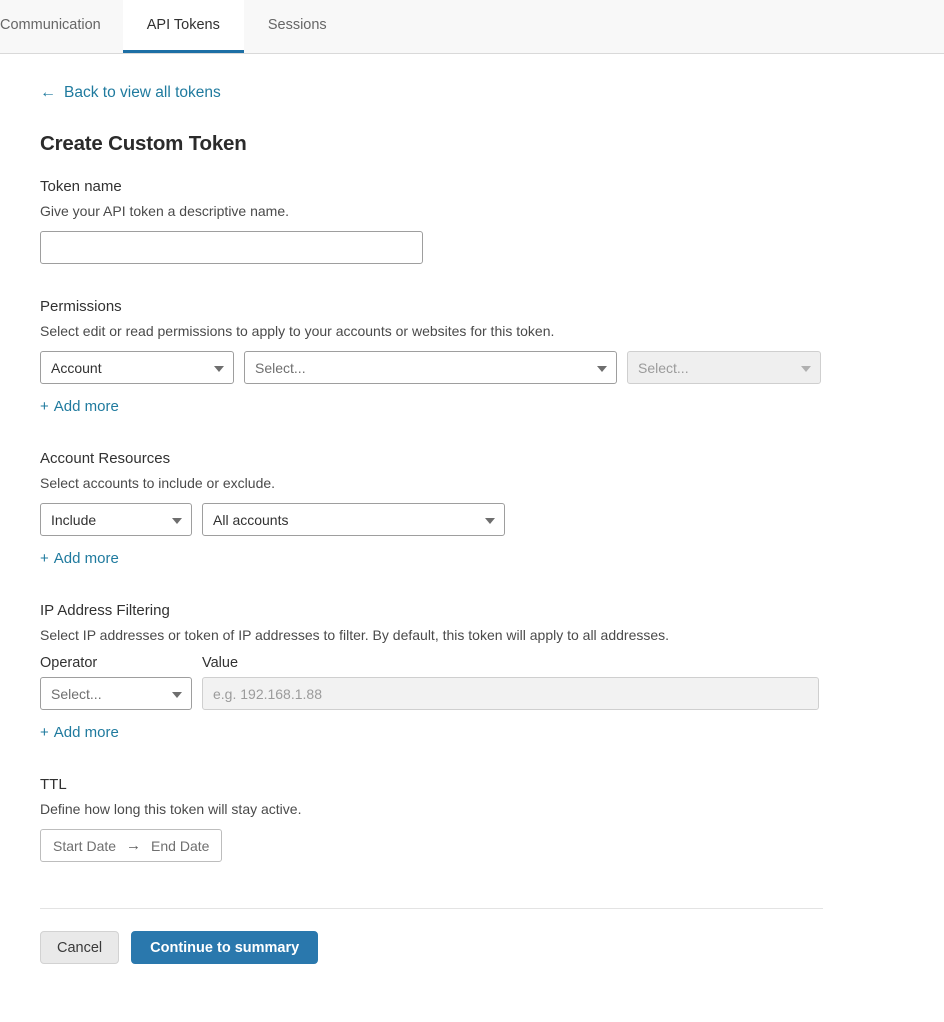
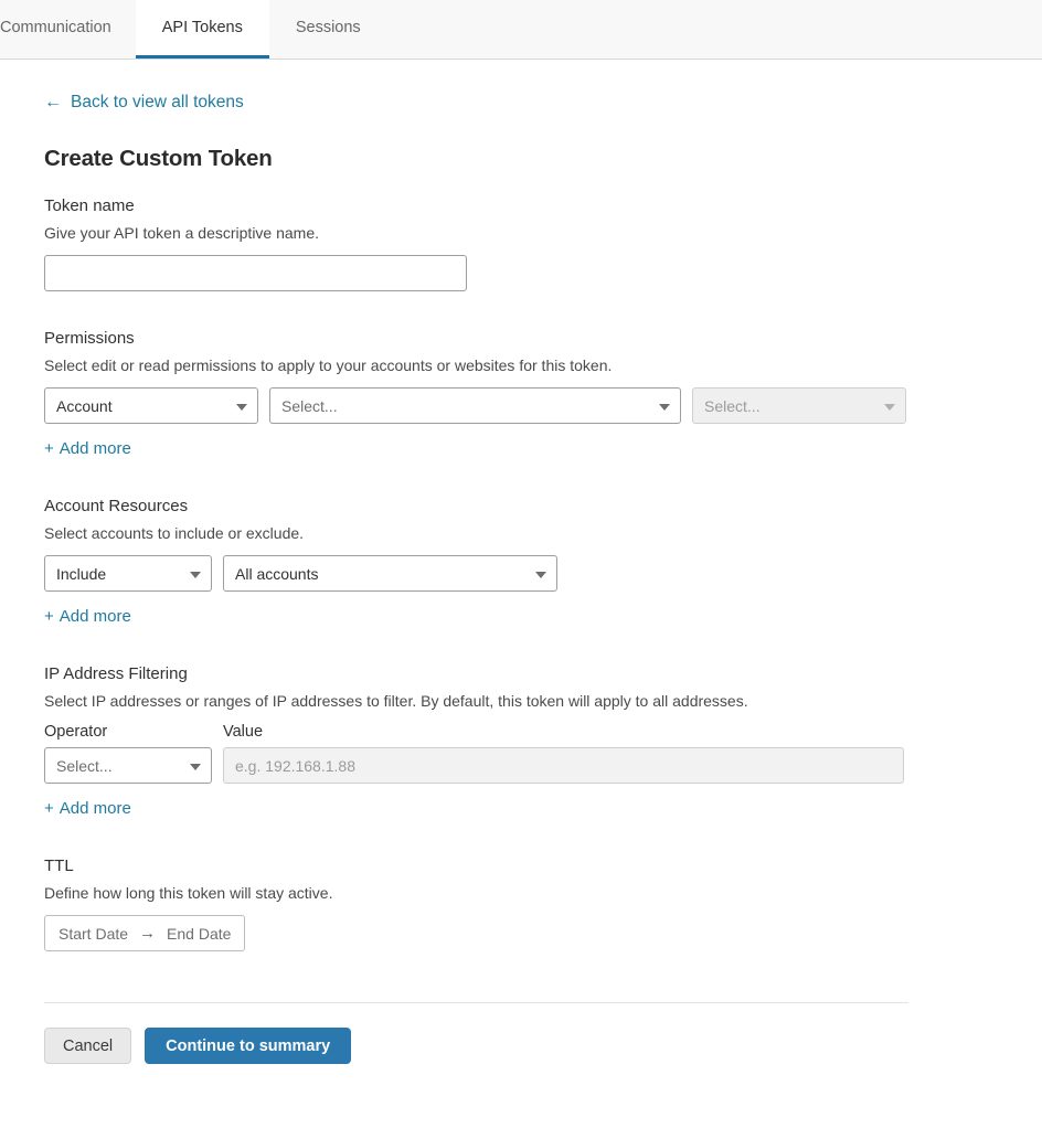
  Communication
  API Tokens
  Sessions
  ←
  Back to view all tokens
  Create Custom Token
  Token name
  Give your API token a descriptive name.
  Permissions
  Select edit or read permissions to apply to your accounts or websites for this token.
  Account
  Select...
  Select...
  +
  Add more
  Account Resources
  Select accounts to include or exclude.
  Include
  All accounts
  +
  Add more
  IP Address Filtering
- Select IP addresses or token of IP addresses to filter. By default, this token will apply to all addresses.
+ Select IP addresses or ranges of IP addresses to filter. By default, this token will apply to all addresses.
  Operator
  Value
  Select...
  e.g. 192.168.1.88
  +
  Add more
  TTL
  Define how long this token will stay active.
  Start Date
  →
  End Date
  Cancel
  Continue to summary
